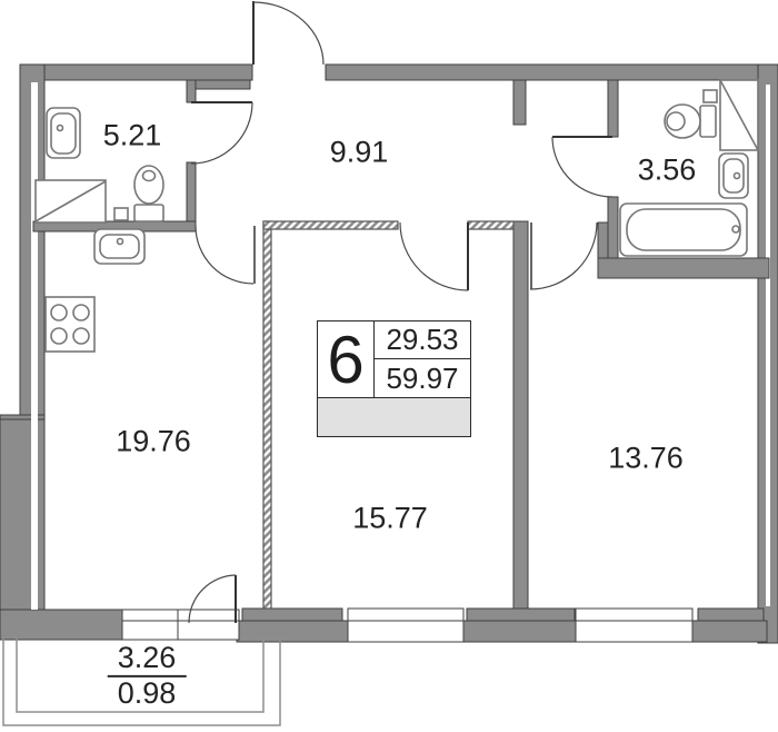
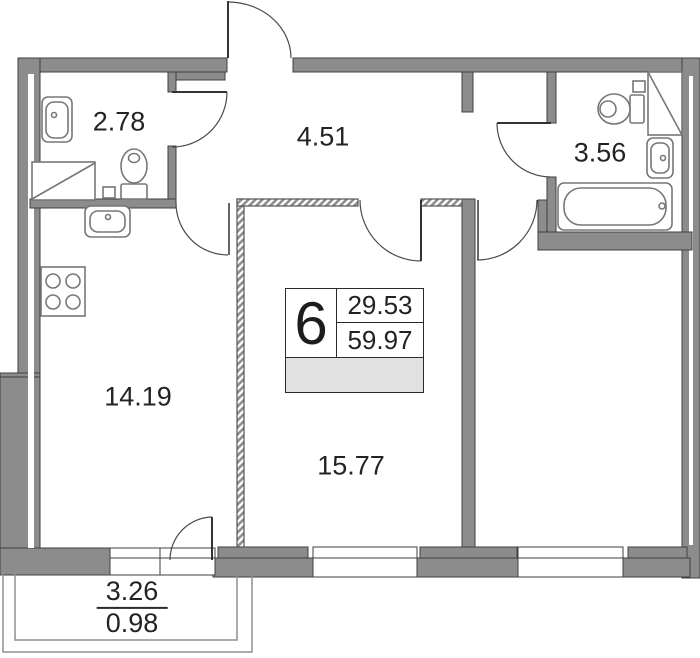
- 5.21
+ 2.78
- 9.91
+ 4.51
  3.56
- 19.76
+ 14.19
  15.77
- 13.76
  6
  29.53
  59.97
  3.26
  0.98
